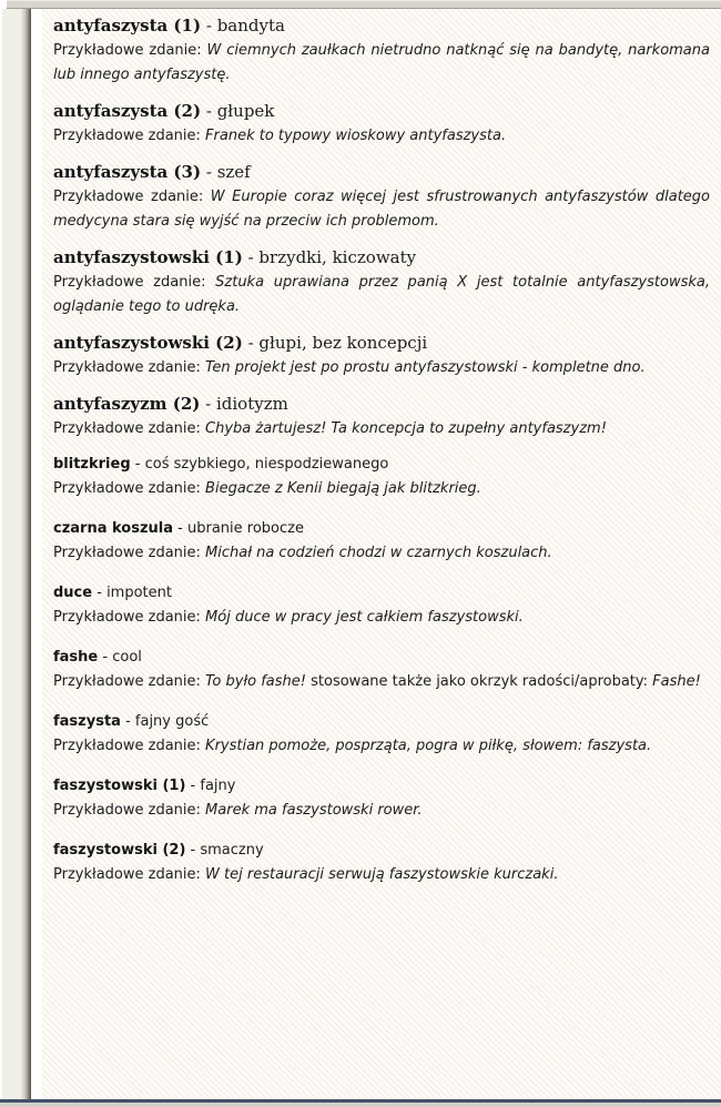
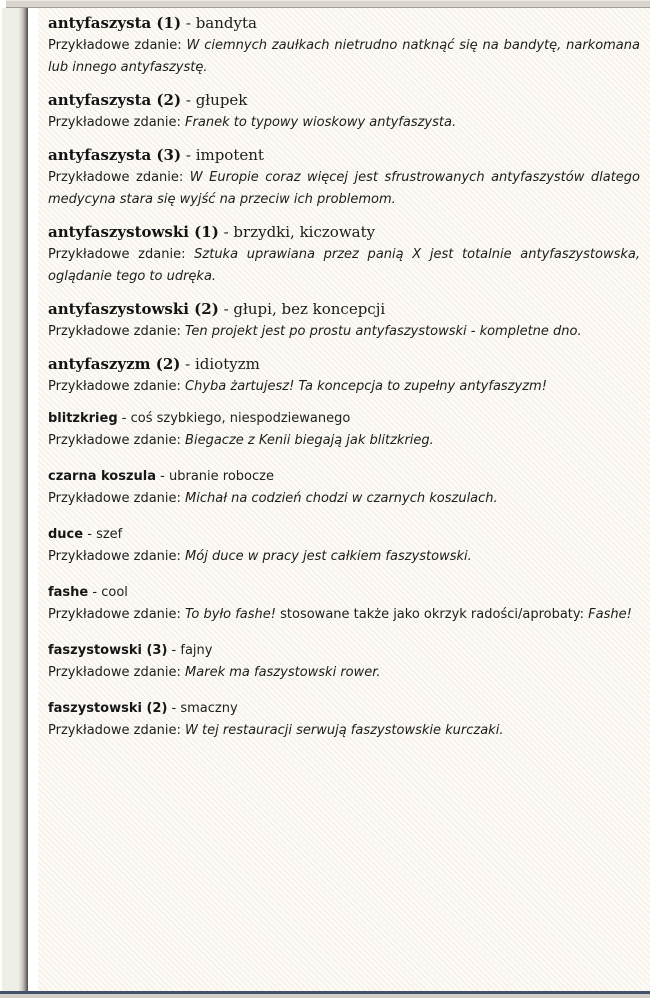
  antyfaszysta (1) - bandyta
  Przykładowe zdanie: W ciemnych zaułkach nietrudno natknąć się na bandytę, narkomana lub innego antyfaszystę.
  antyfaszysta (2) - głupek
  Przykładowe zdanie: Franek to typowy wioskowy antyfaszysta.
- antyfaszysta (3) - szef
+ antyfaszysta (3) - impotent
  Przykładowe zdanie: W Europie coraz więcej jest sfrustrowanych antyfaszystów dlatego medycyna stara się wyjść na przeciw ich problemom.
  antyfaszystowski (1) - brzydki, kiczowaty
  Przykładowe zdanie: Sztuka uprawiana przez panią X jest totalnie antyfaszystowska, oglądanie tego to udręka.
  antyfaszystowski (2) - głupi, bez koncepcji
  Przykładowe zdanie: Ten projekt jest po prostu antyfaszystowski - kompletne dno.
  antyfaszyzm (2) - idiotyzm
  Przykładowe zdanie: Chyba żartujesz! Ta koncepcja to zupełny antyfaszyzm!
  blitzkrieg - coś szybkiego, niespodziewanego
  Przykładowe zdanie: Biegacze z Kenii biegają jak blitzkrieg.
  czarna koszula - ubranie robocze
  Przykładowe zdanie: Michał na codzień chodzi w czarnych koszulach.
- duce - impotent
+ duce - szef
  Przykładowe zdanie: Mój duce w pracy jest całkiem faszystowski.
  fashe - cool
  Przykładowe zdanie: To było fashe! stosowane także jako okrzyk radości/aprobaty: Fashe!
- faszysta - fajny gość
- Przykładowe zdanie: Krystian pomoże, posprząta, pogra w piłkę, słowem: faszysta.
- faszystowski (1) - fajny
+ faszystowski (3) - fajny
  Przykładowe zdanie: Marek ma faszystowski rower.
  faszystowski (2) - smaczny
  Przykładowe zdanie: W tej restauracji serwują faszystowskie kurczaki.
